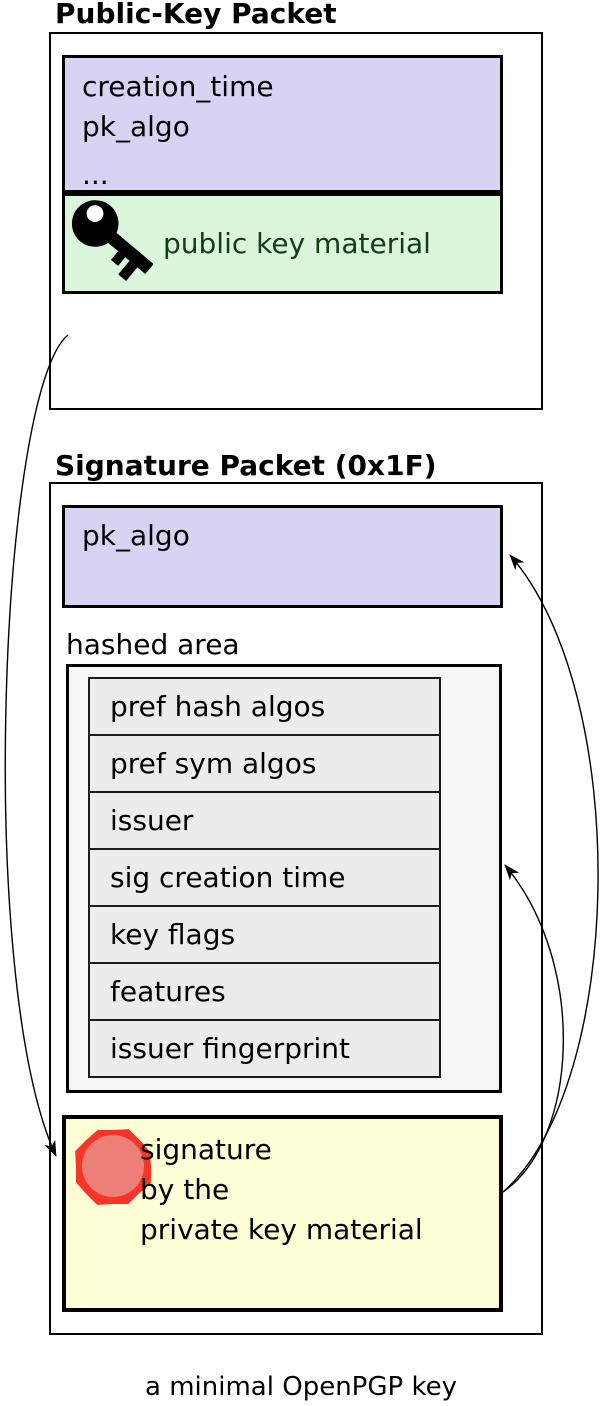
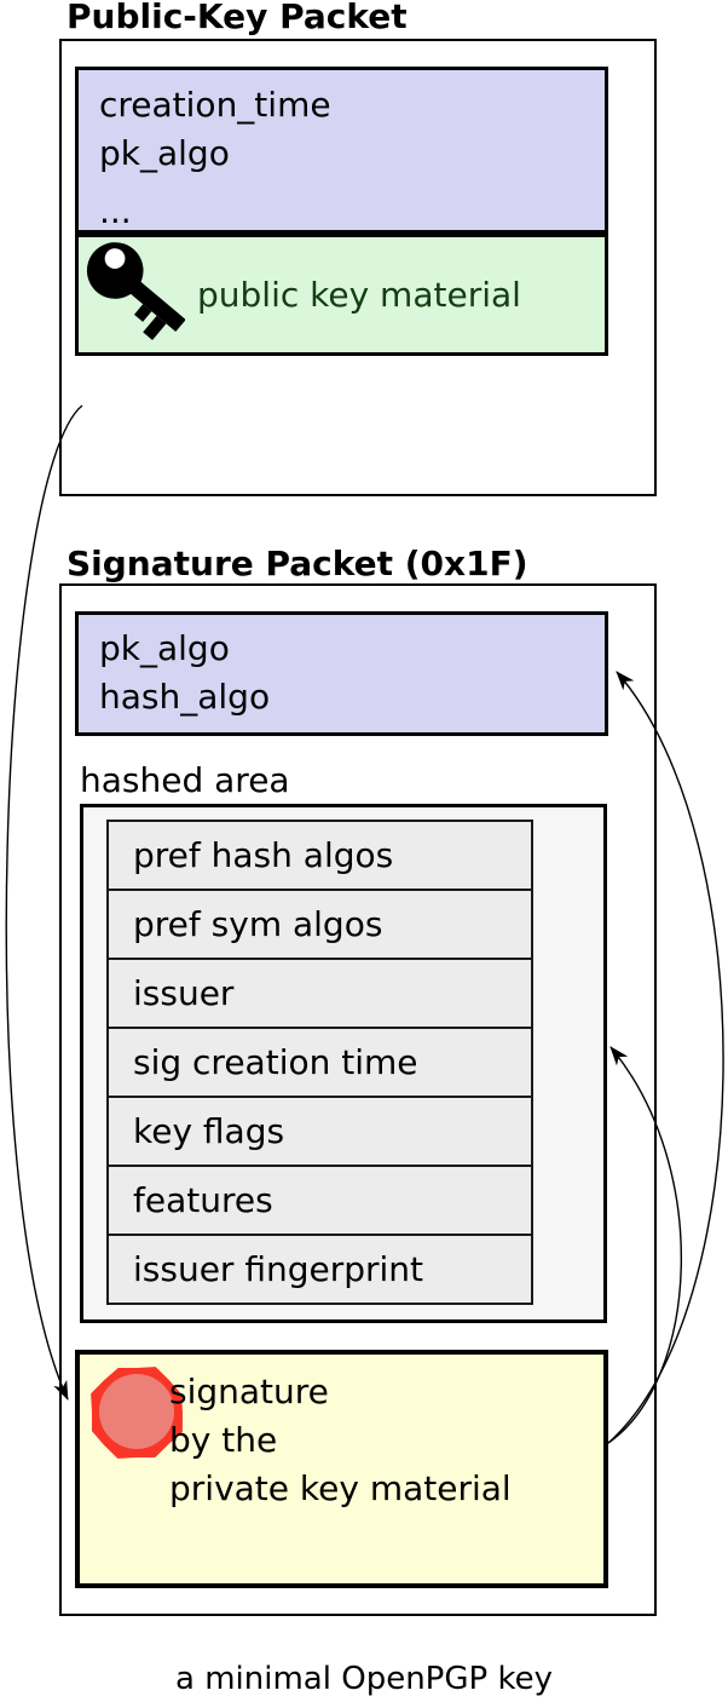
  Public-Key Packet
  creation_time
  pk_algo
  ...
  public key material
  Signature Packet (0x1F)
  pk_algo
+ hash_algo
  hashed area
  pref hash algos
  pref sym algos
  issuer
  sig creation time
  key flags
  features
  issuer fingerprint
  signature
  by the
  private key material
  a minimal OpenPGP key
